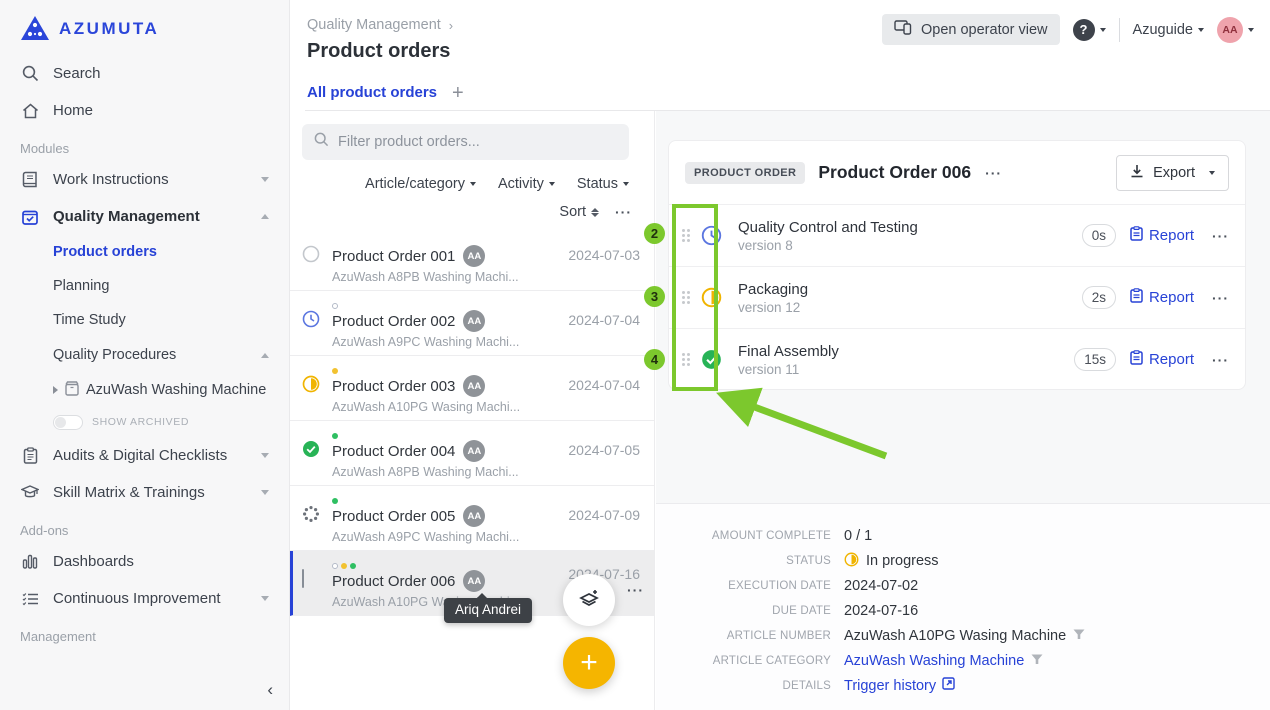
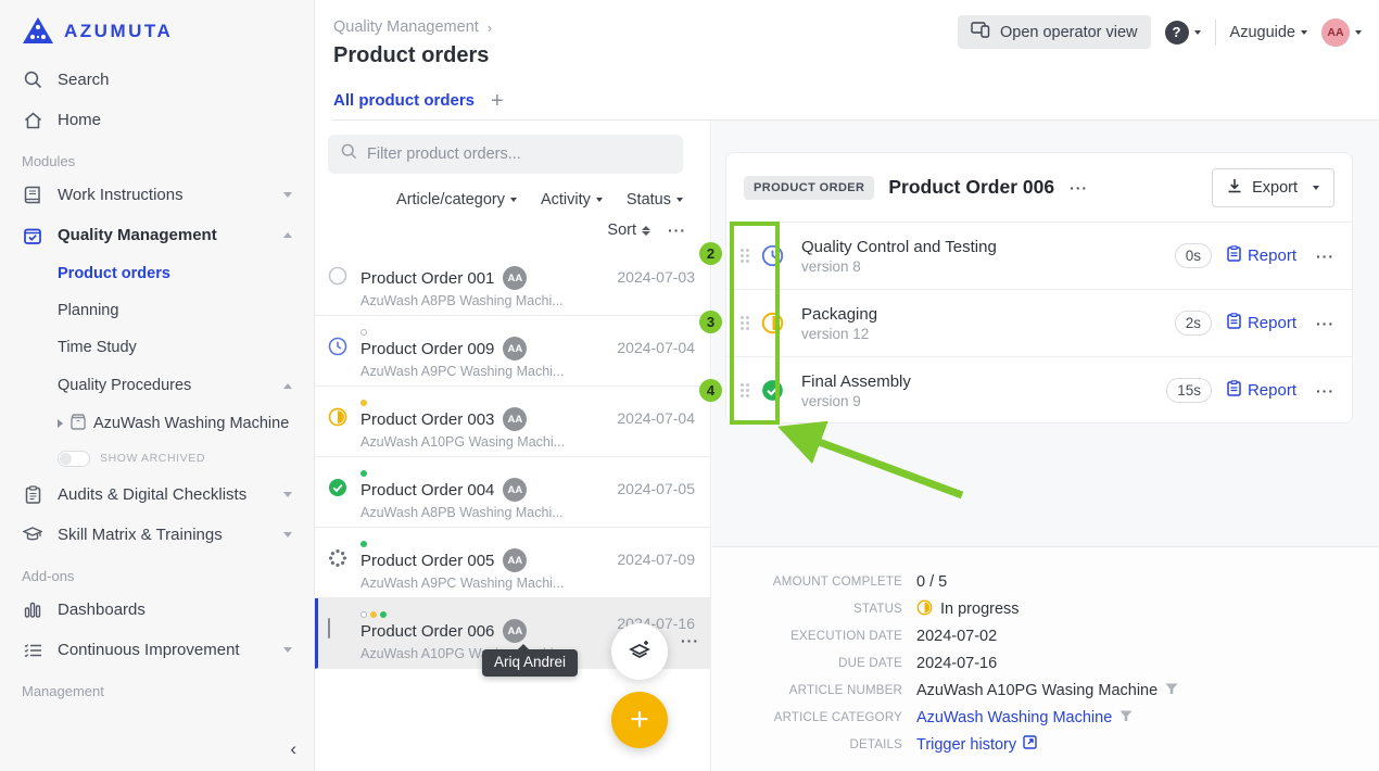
  AZUMUTA
  Search
  Home
  Modules
  Work Instructions
  Quality Management
  Product orders
  Planning
  Time Study
  Quality Procedures
  AzuWash Washing Machine
  SHOW ARCHIVED
  Audits & Digital Checklists
  Skill Matrix & Trainings
  Add-ons
  Dashboards
  Continuous Improvement
  Management
  ‹
  Quality Management
  ›
  Product orders
  Open operator view
  ?
  Azuguide
  AA
  All product orders
  +
  Filter product orders...
  Article/category
  Activity
  Status
  Sort
  ···
  Product Order 001
  AA
  AzuWash A8PB Washing Machi...
  2024-07-03
- Product Order 002
+ Product Order 009
  AA
  AzuWash A9PC Washing Machi...
  2024-07-04
  Product Order 003
  AA
  AzuWash A10PG Wasing Machi...
  2024-07-04
  Product Order 004
  AA
  AzuWash A8PB Washing Machi...
  2024-07-05
  Product Order 005
  AA
  AzuWash A9PC Washing Machi...
  2024-07-09
  Product Order 006
  AA
  20-07-16
  ···
  Ariq Andrei
  +
  PRODUCT ORDER
  Product Order 006
  ···
  Export
  Quality Control and Testing
  version 8
  0s
  Report
  ···
  Packaging
  version 12
  2s
  Report
  ···
  Final Assembly
- version 11
+ version 9
  15s
  Report
  ···
  2
  3
  4
  AMOUNT COMPLETE
- 0 / 1
+ 0 / 5
  STATUS
  In progress
  EXECUTION DATE
  2024-07-02
  DUE DATE
  2024-07-16
  ARTICLE NUMBER
  AzuWash A10PG Wasing Machine
  ARTICLE CATEGORY
  AzuWash Washing Machine
  DETAILS
  Trigger history
